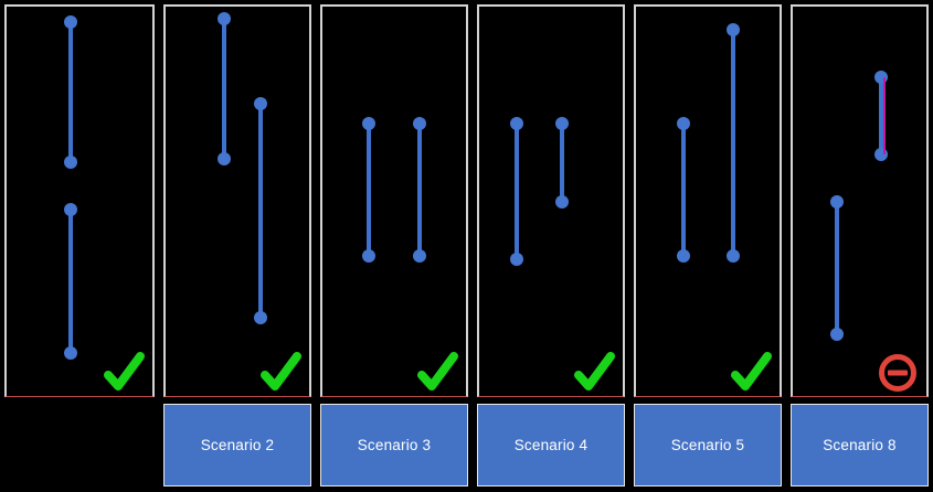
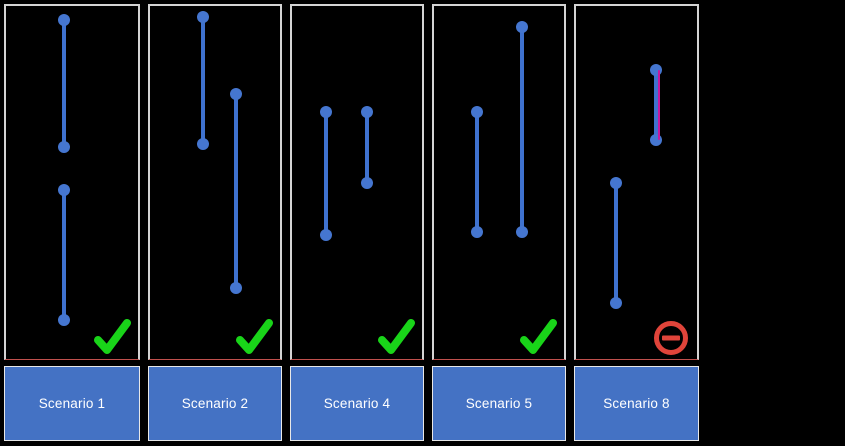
+ Scenario 1
  Scenario 2
- Scenario 3
  Scenario 4
  Scenario 5
  Scenario 8
